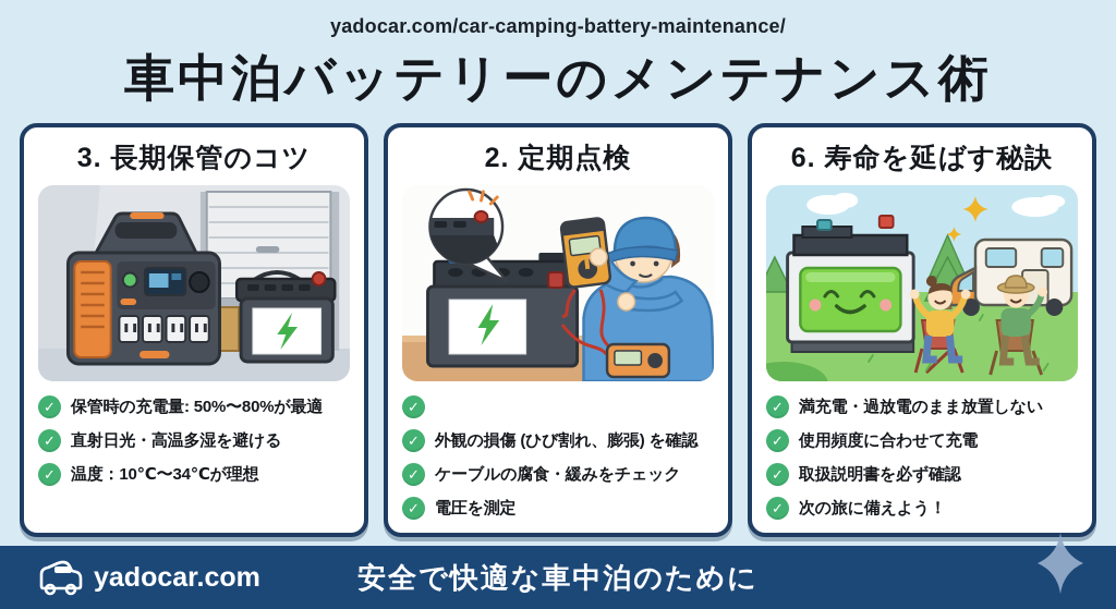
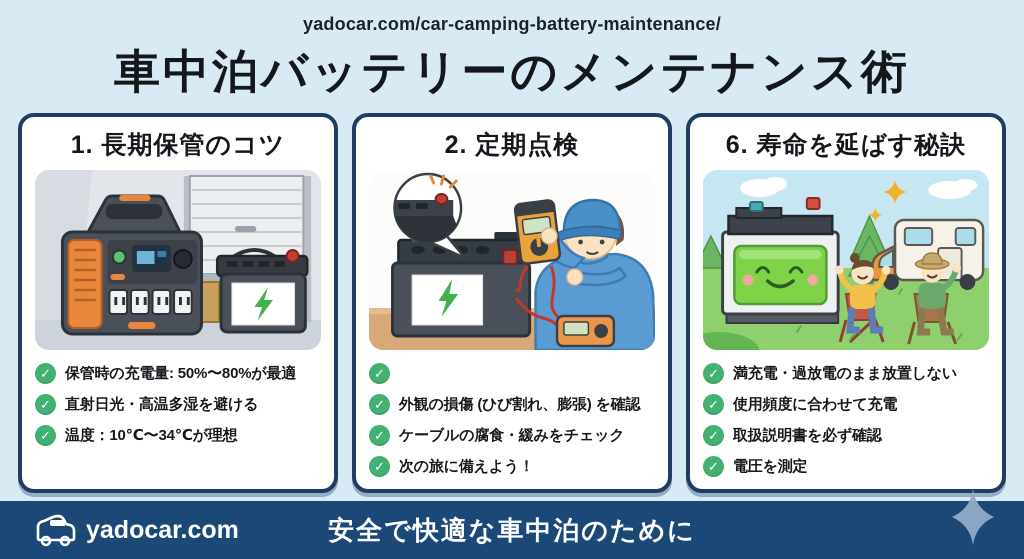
  yadocar.com/car-camping-battery-maintenance/
  車中泊バッテリーのメンテナンス術
- 3. 長期保管のコツ
+ 1. 長期保管のコツ
  ✓
  保管時の充電量: 50%〜80%が最適
  ✓
  直射日光・高温多湿を避ける
  ✓
  温度：10℃〜34℃が理想
  2. 定期点検
  ✓
  ✓
  外観の損傷 (ひび割れ、膨張) を確認
  ✓
  ケーブルの腐食・緩みをチェック
  ✓
- 電圧を測定
+ 次の旅に備えよう！
  6. 寿命を延ばす秘訣
  ✓
  満充電・過放電のまま放置しない
  ✓
  使用頻度に合わせて充電
  ✓
  取扱説明書を必ず確認
  ✓
- 次の旅に備えよう！
+ 電圧を測定
  yadocar.com
  安全で快適な車中泊のために
